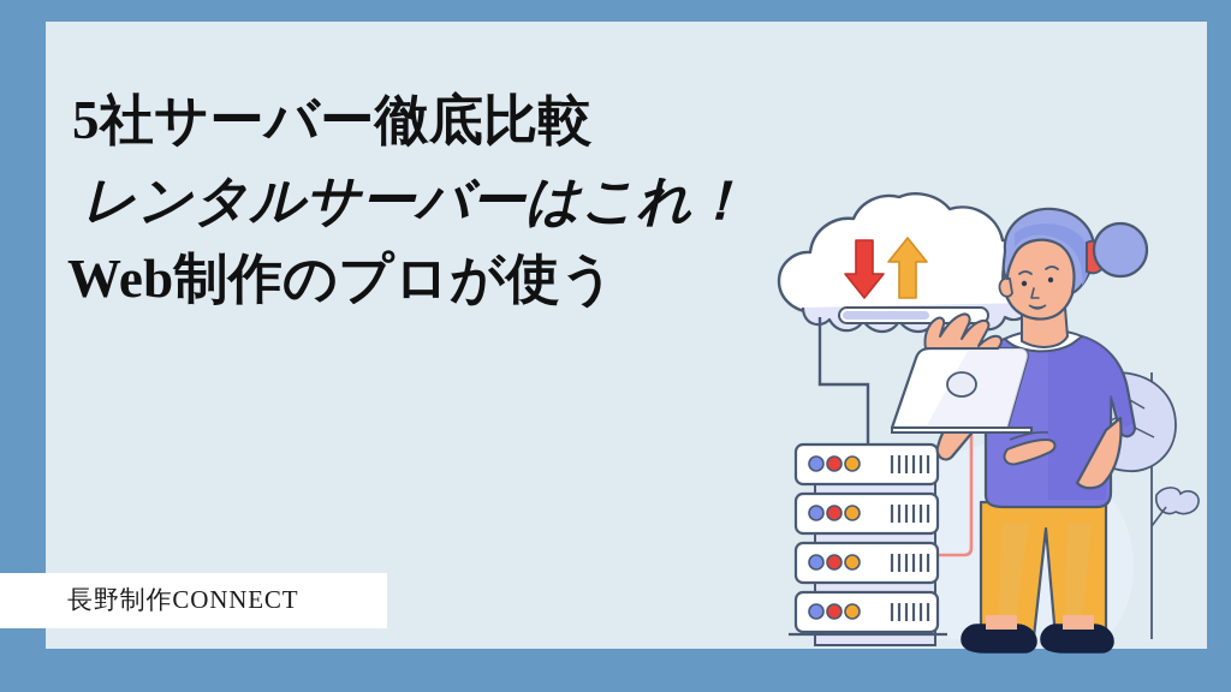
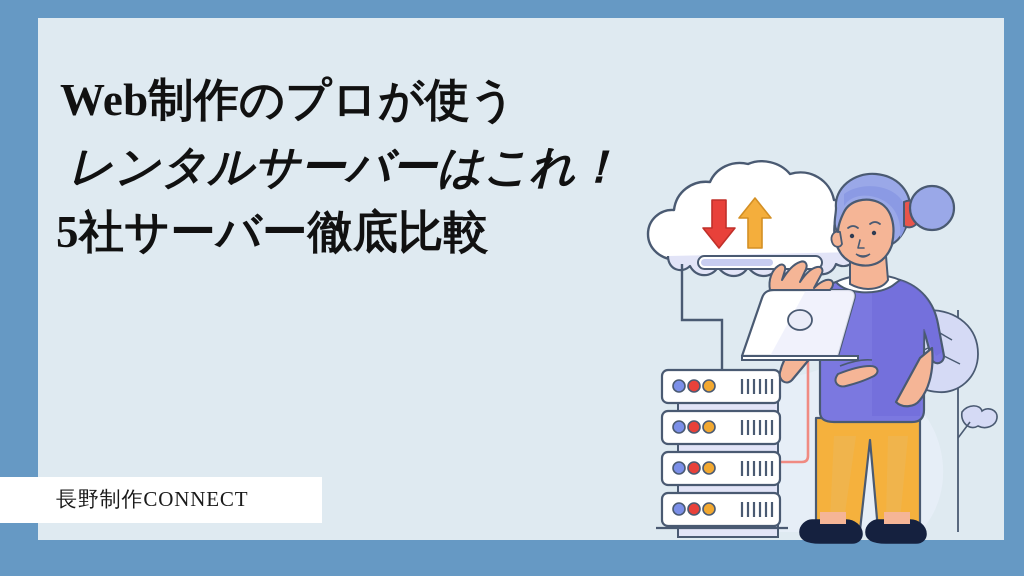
- 5社サーバー徹底比較
+ Web制作のプロが使う
  レンタルサーバーはこれ！
- Web制作のプロが使う
+ 5社サーバー徹底比較
  長野制作CONNECT
